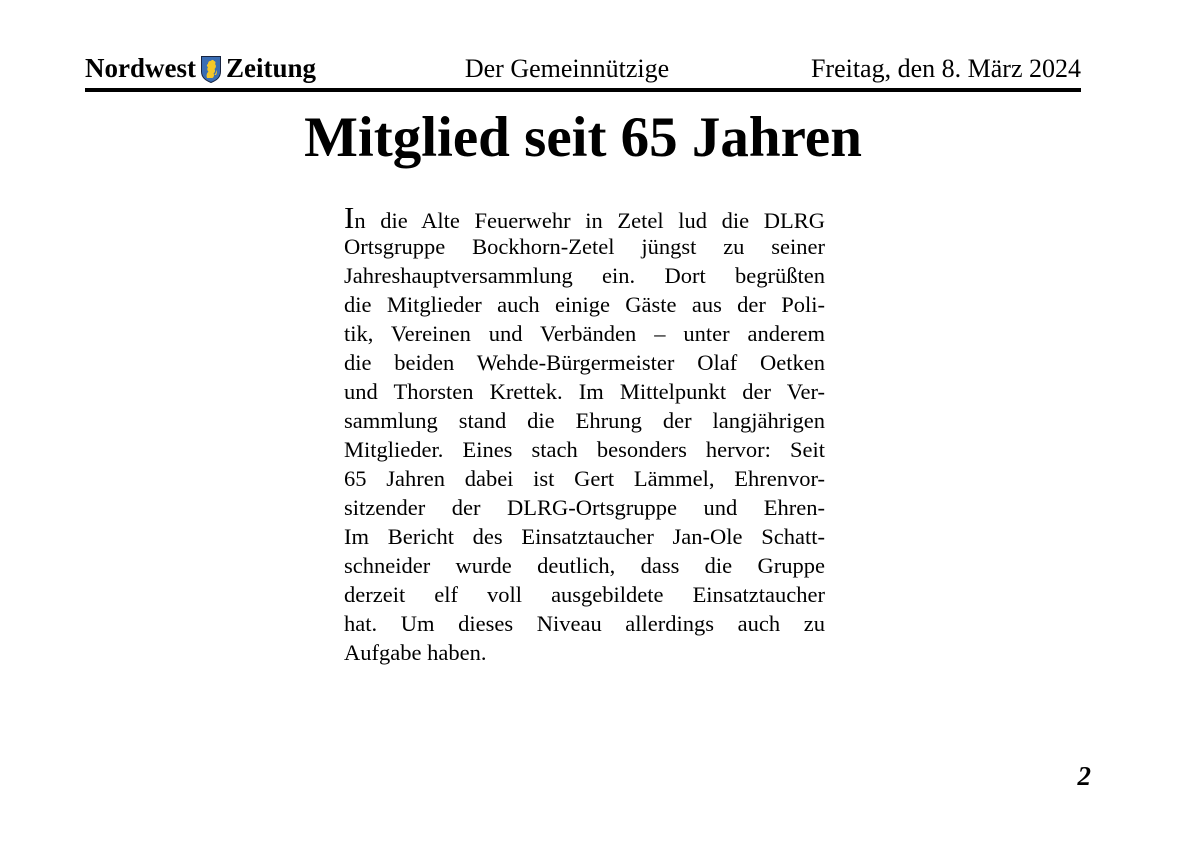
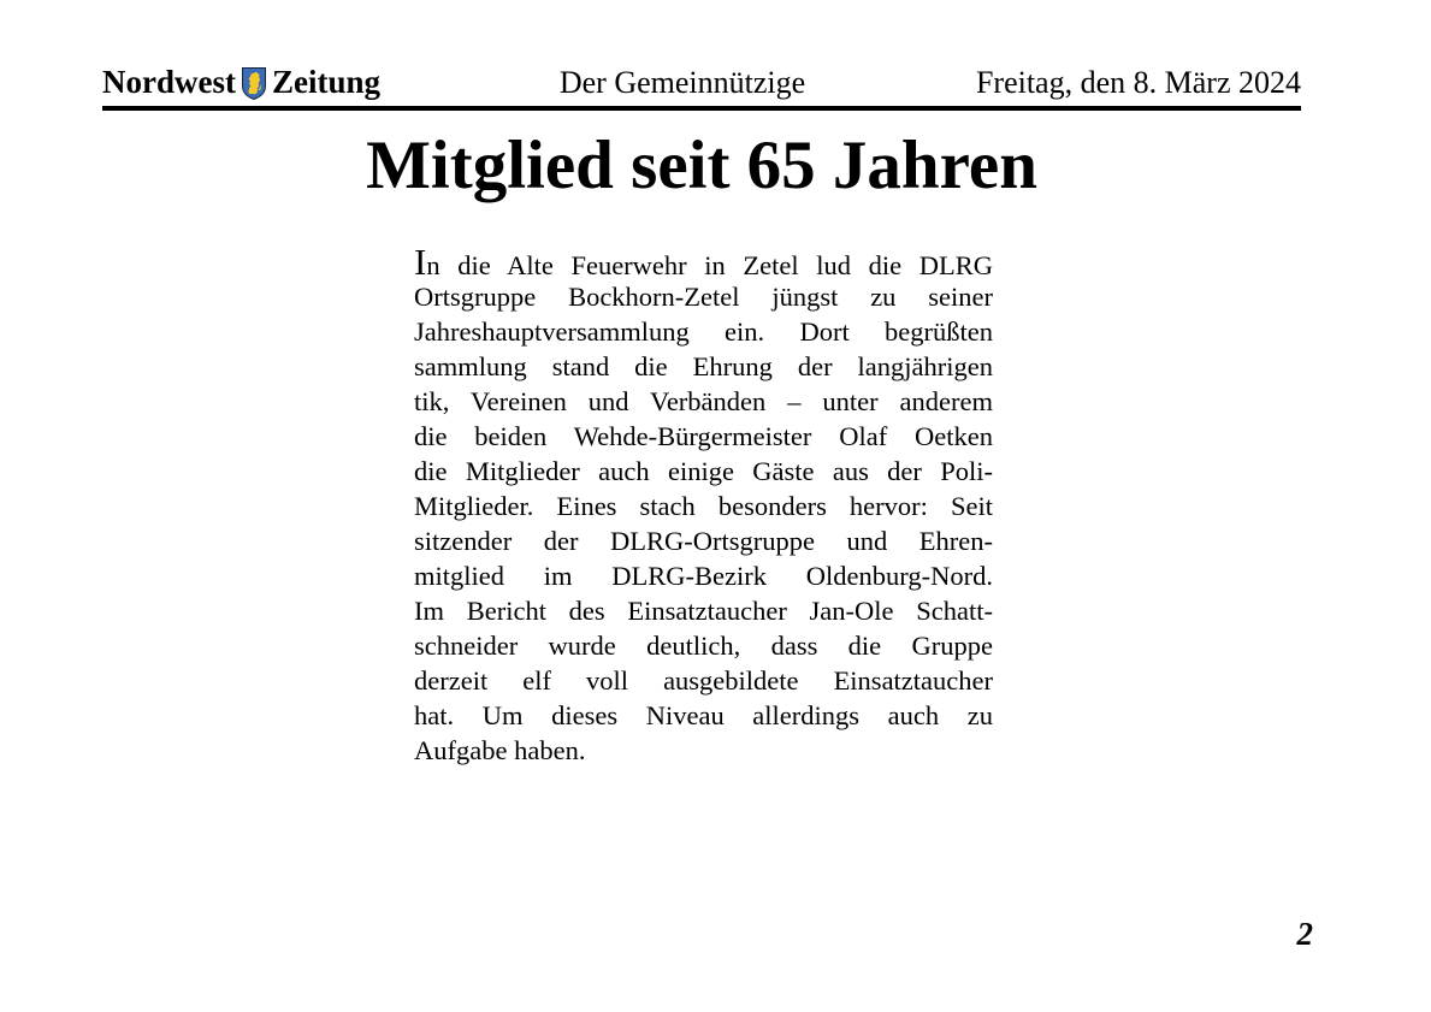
  Nordwest
  Zeitung
  Der Gemeinnützige
  Freitag, den 8. März 2024
  Mitglied seit 65 Jahren
  In die Alte Feuerwehr in Zetel lud die DLRG
  Ortsgruppe Bockhorn-Zetel jüngst zu seiner
  Jahreshauptversammlung ein. Dort begrüßten
- die Mitglieder auch einige Gäste aus der Poli-
+ sammlung stand die Ehrung der langjährigen
  tik, Vereinen und Verbänden – unter anderem
  die beiden Wehde-Bürgermeister Olaf Oetken
- und Thorsten Krettek. Im Mittelpunkt der Ver-
- sammlung stand die Ehrung der langjährigen
+ die Mitglieder auch einige Gäste aus der Poli-
  Mitglieder. Eines stach besonders hervor: Seit
- 65 Jahren dabei ist Gert Lämmel, Ehrenvor-
  sitzender der DLRG-Ortsgruppe und Ehren-
+ mitglied im DLRG-Bezirk Oldenburg-Nord.
  Im Bericht des Einsatztaucher Jan-Ole Schatt-
  schneider wurde deutlich, dass die Gruppe
  derzeit elf voll ausgebildete Einsatztaucher
  hat. Um dieses Niveau allerdings auch zu
  Aufgabe haben.
  2
